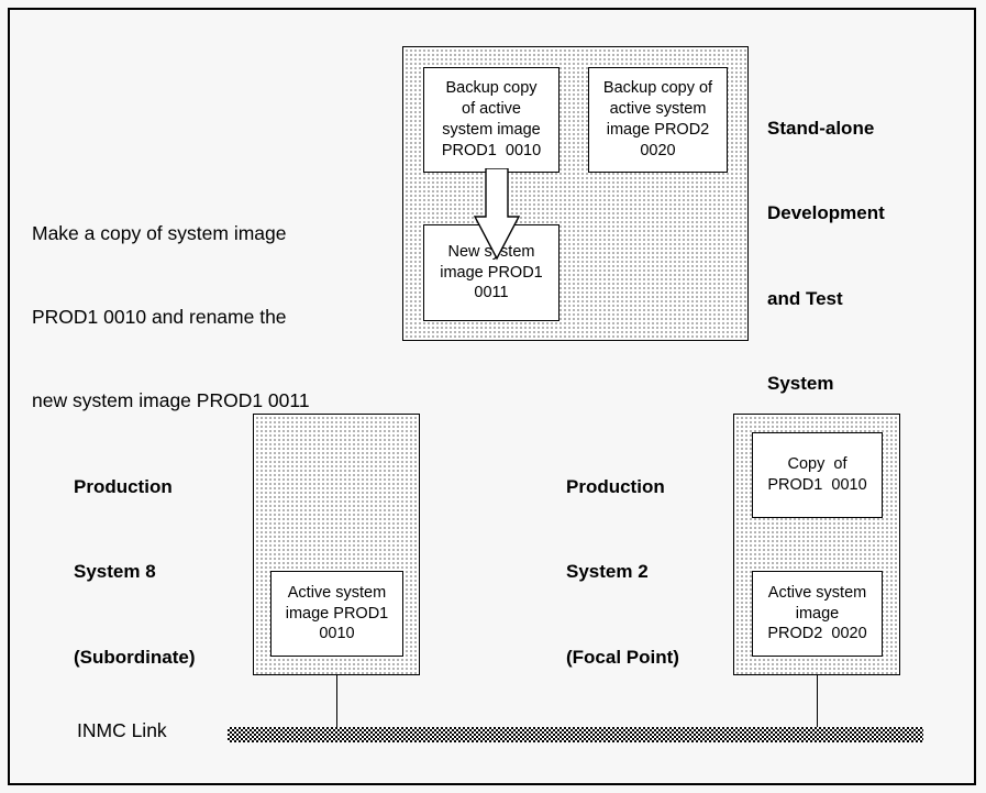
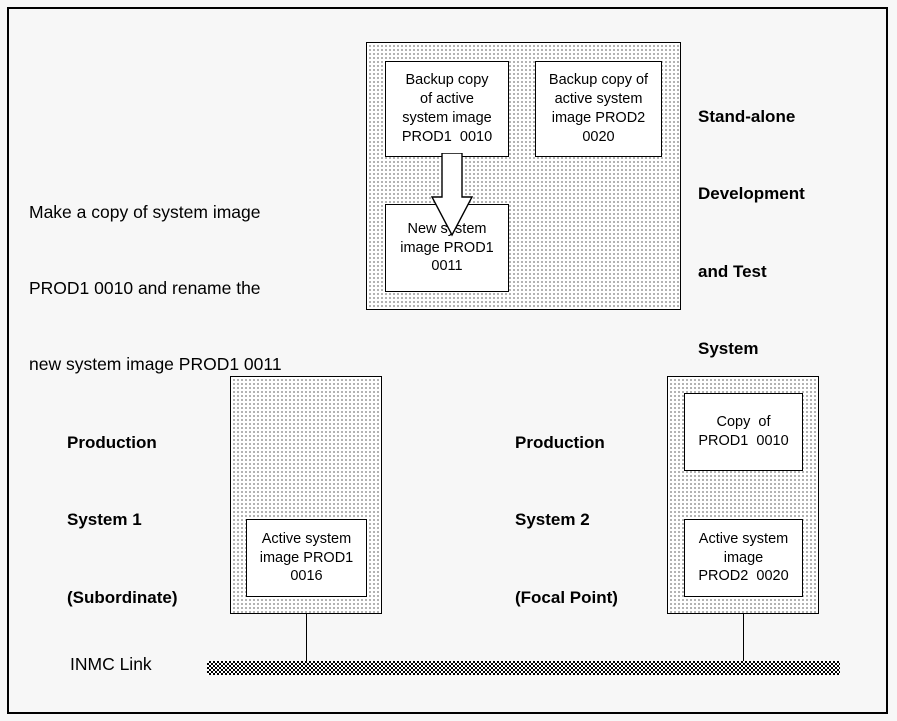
  Make a copy of system image
  PROD1 0010 and rename the
  new system image PROD1 0011
  Backup copy
  of active
  system image
  PROD1 0010
  Backup copy of
  active system
  image PROD2
  0020
  New sstem
  image PROD1
  0011
  Stand-alone
  Development
  and Test
  System
  Production
- System 8
+ System 1
  (Subordinate)
  Active system
  image PROD1
- 0010
+ 0016
  Production
  System 2
  (Focal Point)
  Copy of
  PROD1 0010
  Active system
  image
  PROD2 0020
  INMC Link
